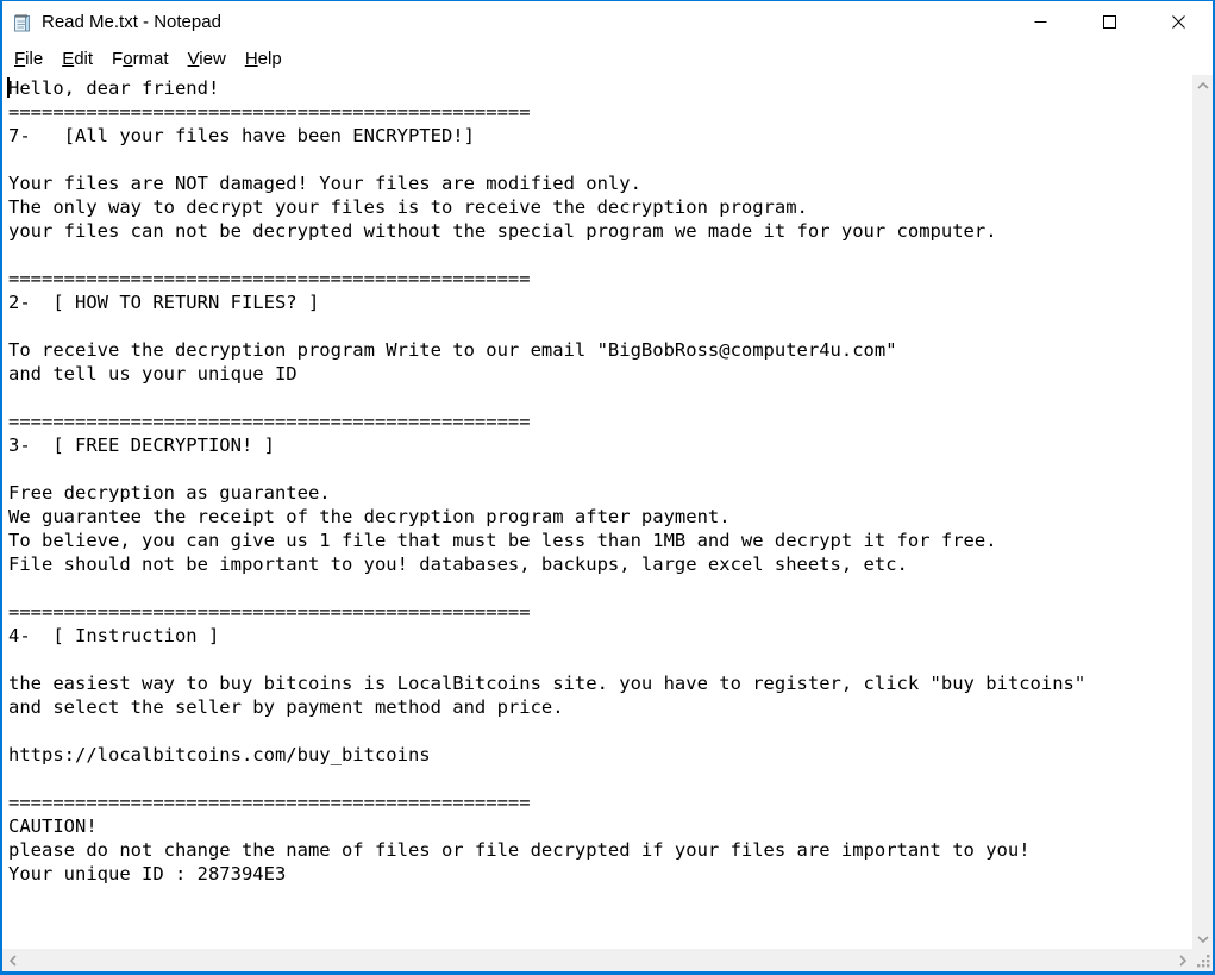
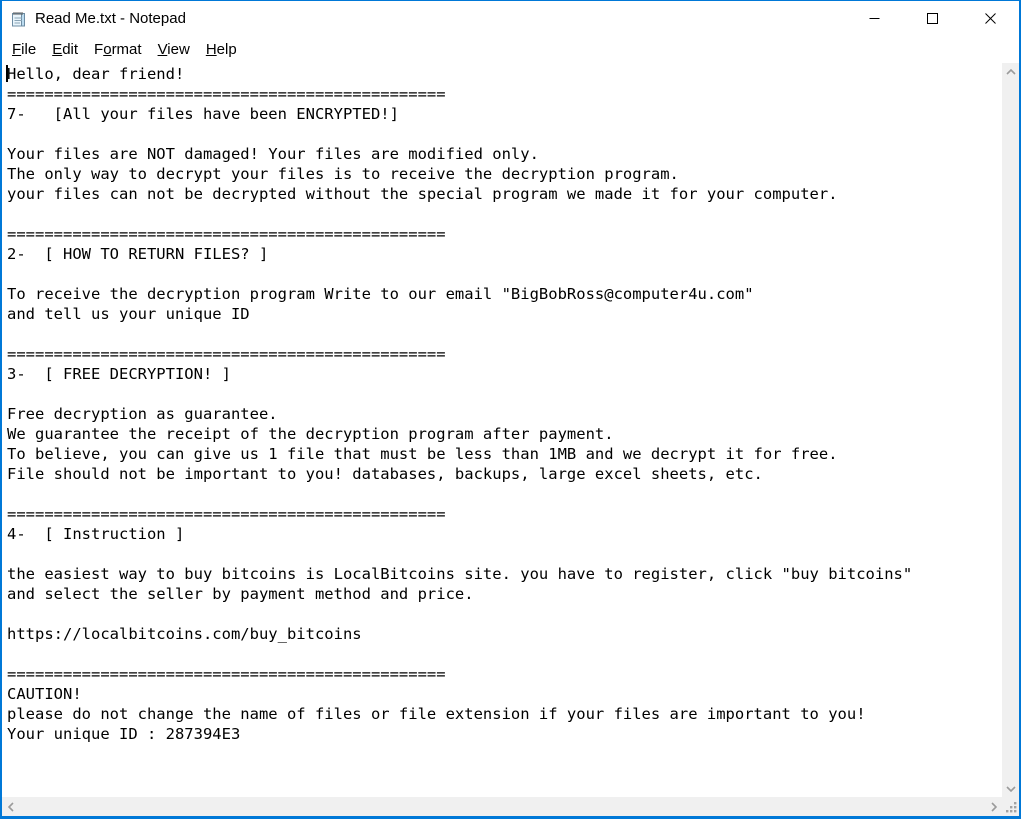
  Read Me.txt - Notepad
  File
  Edit
  Format
  View
  Help
  Hello, dear friend!
  ===============================================
  7- [All your files have been ENCRYPTED!]
  Your files are NOT damaged! Your files are modified only.
  The only way to decrypt your files is to receive the decryption program.
  your files can not be decrypted without the special program we made it for your computer.
  ===============================================
  2- [ HOW TO RETURN FILES? ]
  To receive the decryption program Write to our email "BigBobRoss@computer4u.com"
  and tell us your unique ID
  ===============================================
  3- [ FREE DECRYPTION! ]
  Free decryption as guarantee.
  We guarantee the receipt of the decryption program after payment.
  To believe, you can give us 1 file that must be less than 1MB and we decrypt it for free.
  File should not be important to you! databases, backups, large excel sheets, etc.
  ===============================================
  4- [ Instruction ]
  the easiest way to buy bitcoins is LocalBitcoins site. you have to register, click "buy bitcoins"
  and select the seller by payment method and price.
  https://localbitcoins.com/buy_bitcoins
  ===============================================
  CAUTION!
- please do not change the name of files or file decrypted if your files are important to you!
+ please do not change the name of files or file extension if your files are important to you!
  Your unique ID : 287394E3
